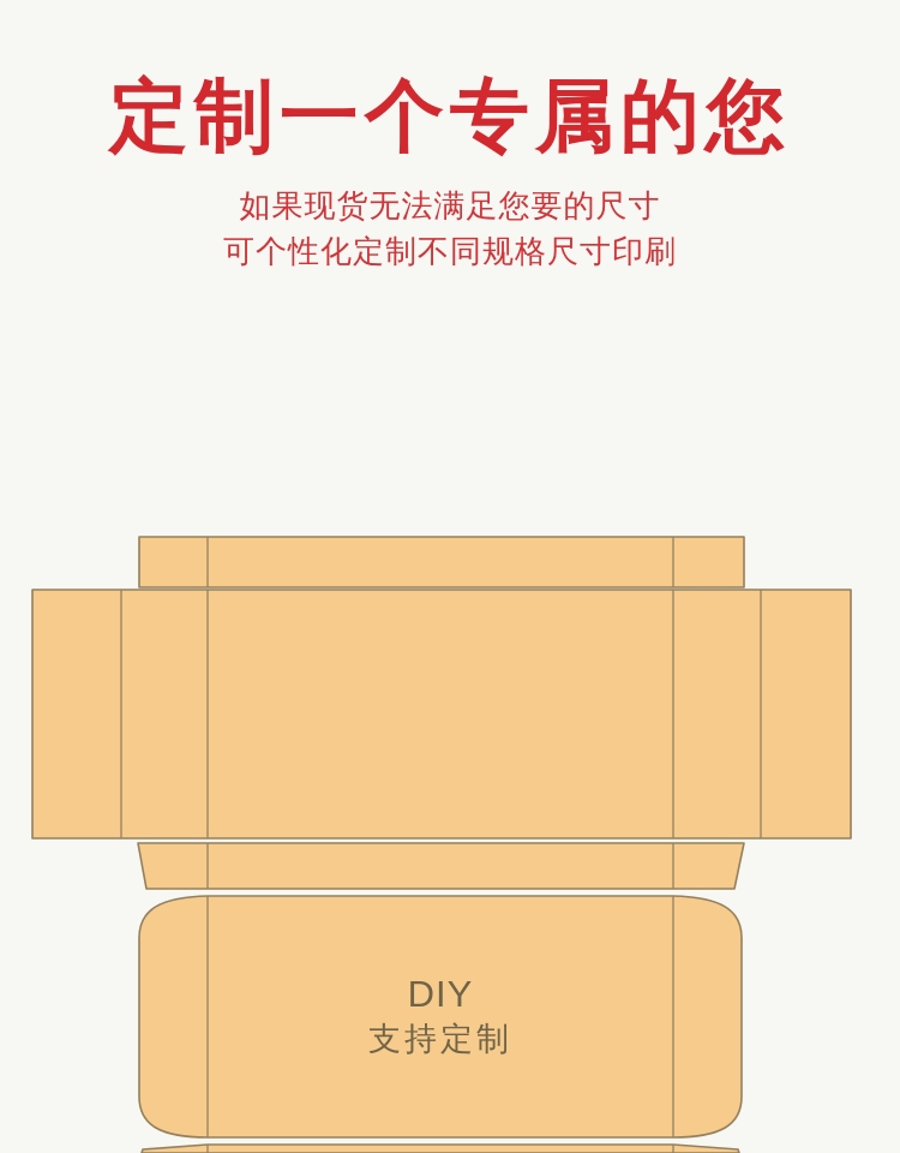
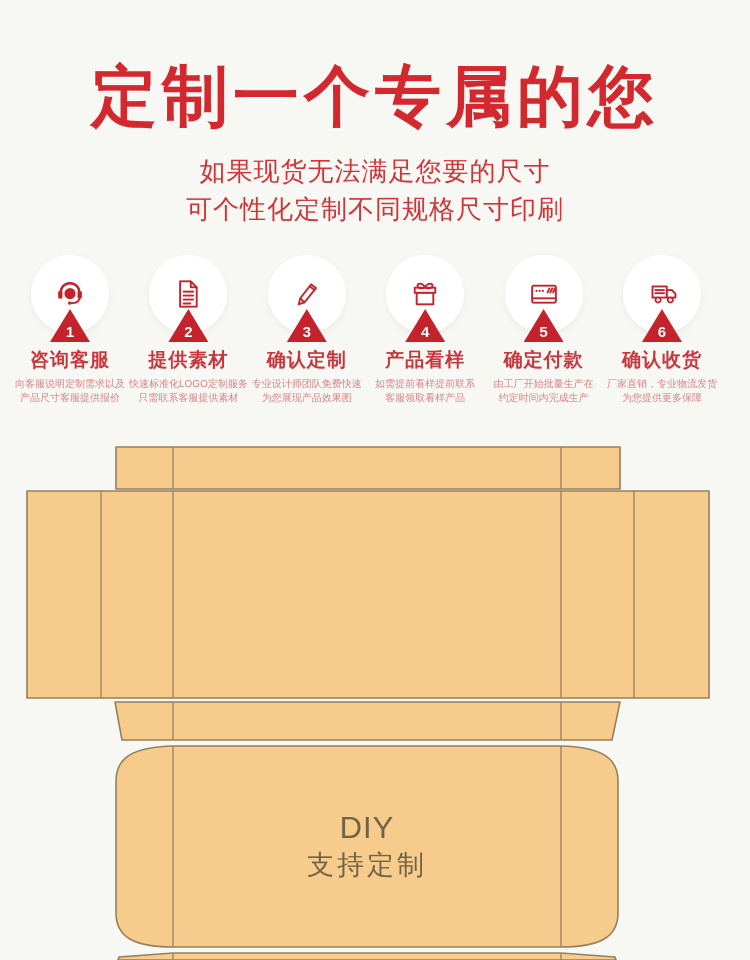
  定制一个专属的您
  如果现货无法满足您要的尺寸
  可个性化定制不同规格尺寸印刷
+ 1
+ 咨询客服
+ 向客服说明定制需求以及
+ 产品尺寸客服提供报价
+ 2
+ 提供素材
+ 快速标准化LOGO定制服务
+ 只需联系客服提供素材
+ 3
+ 确认定制
+ 专业设计师团队免费快速
+ 为您展现产品效果图
+ 4
+ 产品看样
+ 如需提前看样提前联系
+ 客服领取看样产品
+ 5
+ 确定付款
+ 由工厂开始批量生产在
+ 约定时间内完成生产
+ 6
+ 确认收货
+ 厂家直销，专业物流发货
+ 为您提供更多保障
  DIY
  支持定制
